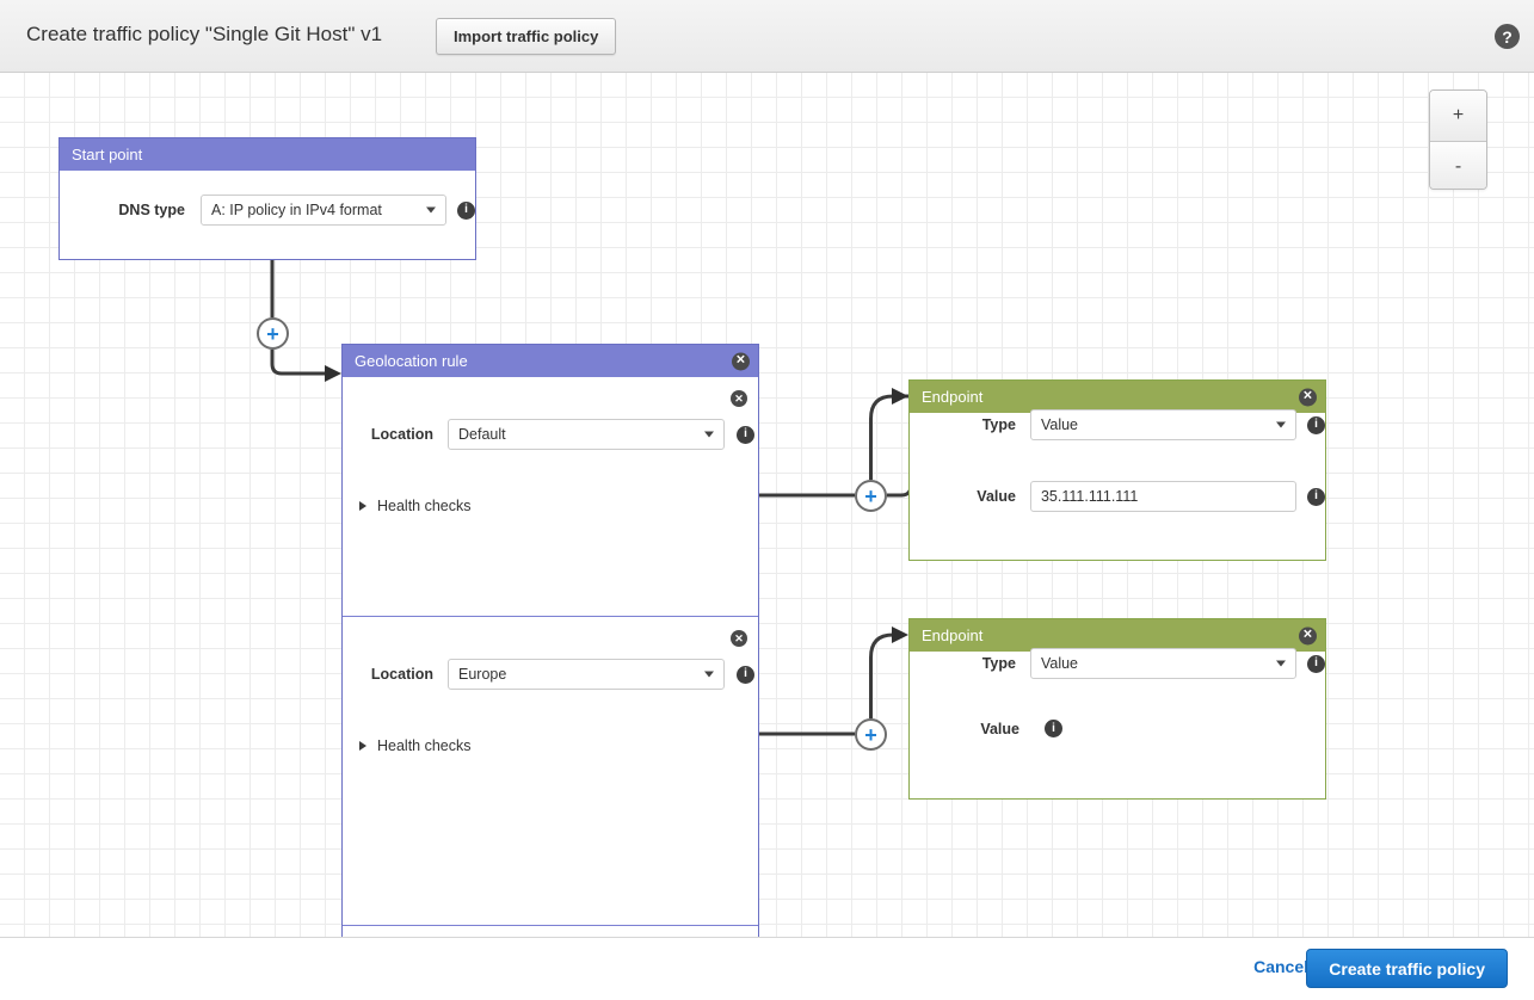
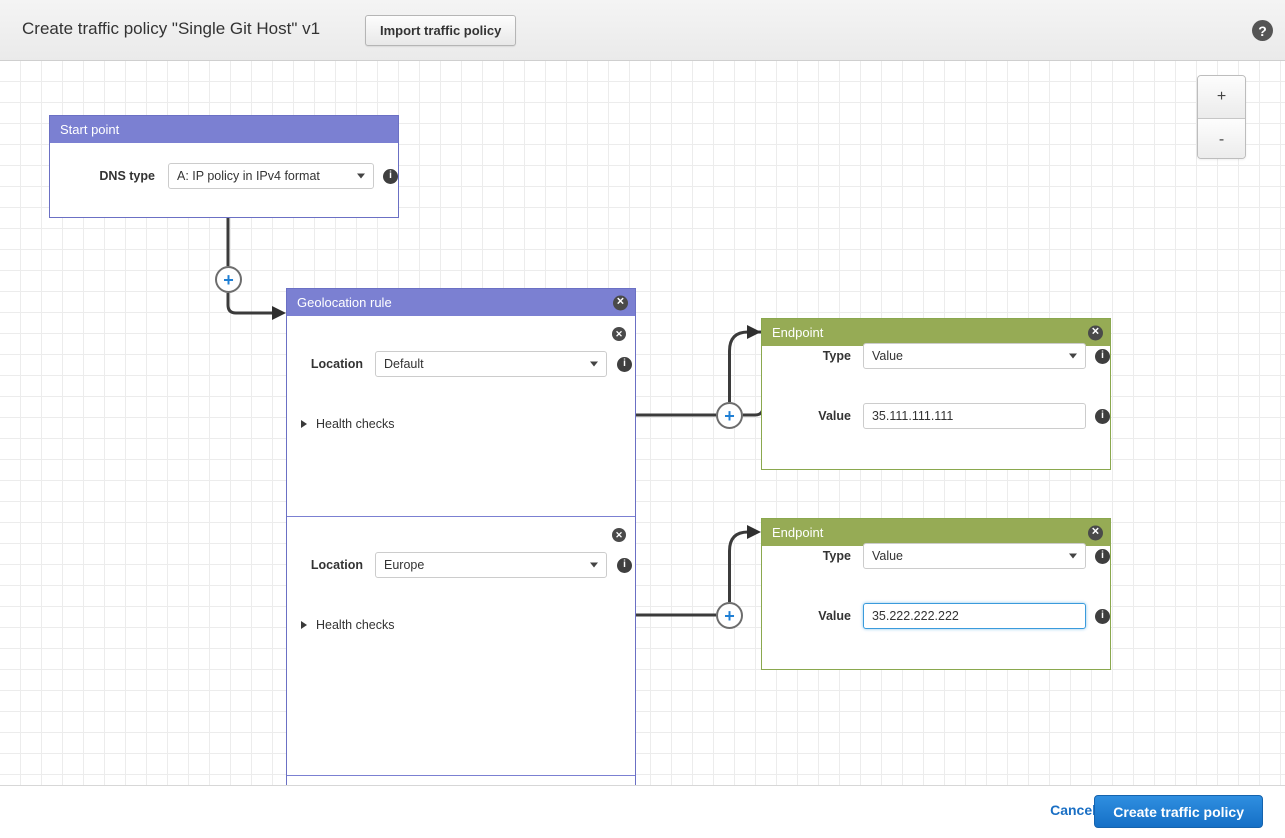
  Create traffic policy "Single Git Host" v1
  Import traffic policy
  ?
  +
  -
  Start point
  DNS type
  A: IP policy in IPv4 format
  i
  Geolocation rule
  ✕
  ✕
  Location
  Default
  i
  Health checks
  ✕
  Location
  Europe
  i
  Health checks
  Endpoint
  ✕
  Type
  Value
  i
  Value
  35.111.111.111
  i
  Endpoint
  ✕
  Type
  Value
  i
  Value
+ 35.222.222.222
  i
  +
  +
  +
  Cance
  Create traffic policy
